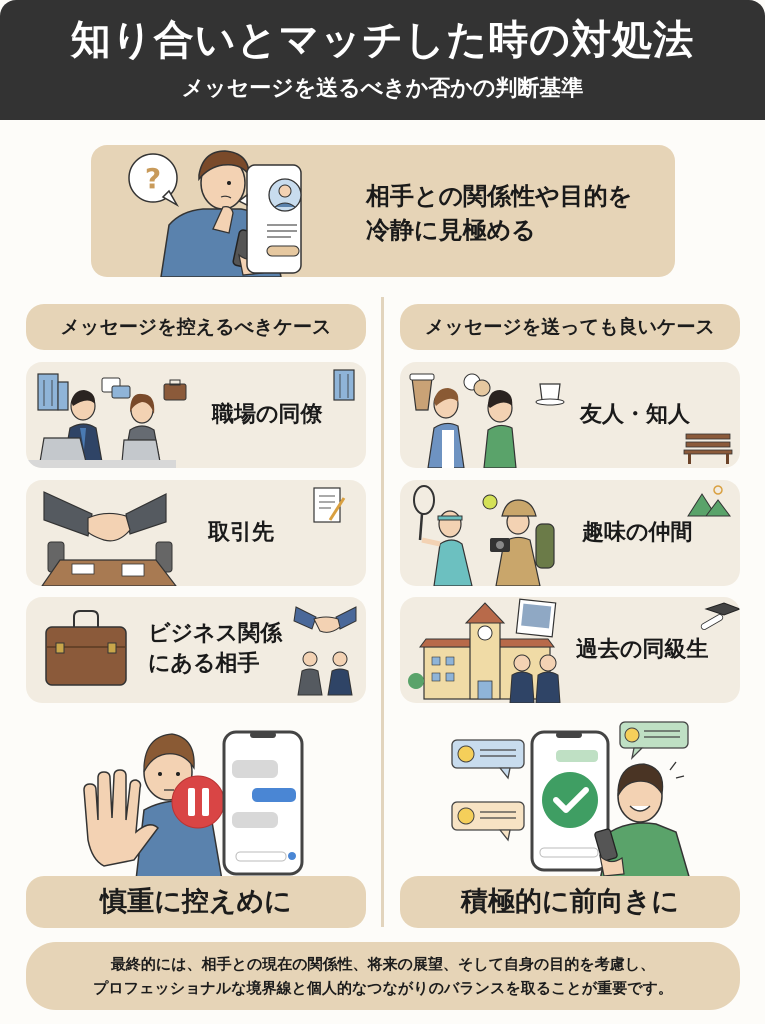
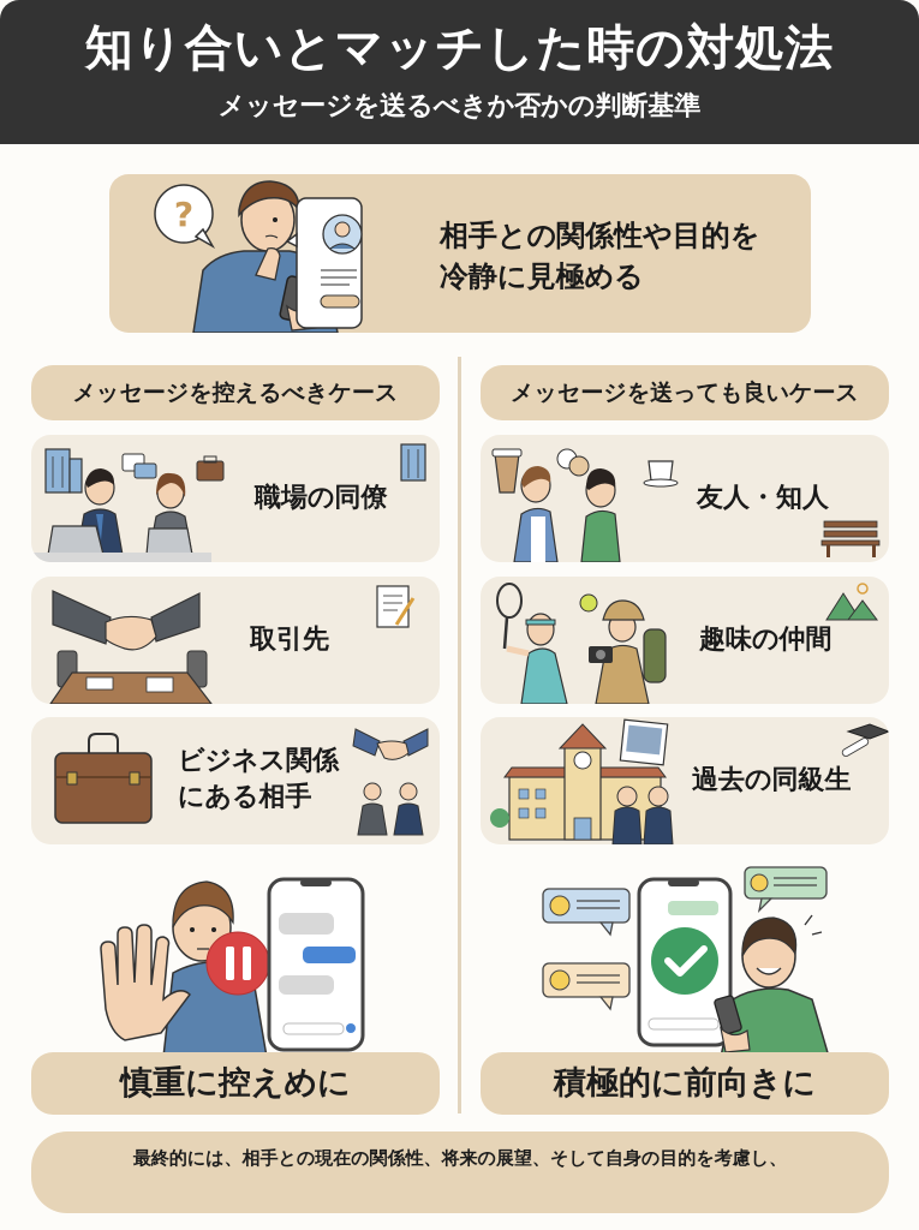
  知り合いとマッチした時の対処法
  メッセージを送るべきか否かの判断基準
  ?
  相手との関係性や目的を
  冷静に見極める
  メッセージを控えるべきケース
  メッセージを送っても良いケース
  職場の同僚
  取引先
  ビジネス関係
  にある相手
  友人・知人
  趣味の仲間
  過去の同級生
  慎重に控えめに
  積極的に前向きに
  最終的には、相手との現在の関係性、将来の展望、そして自身の目的を考慮し、
- プロフェッショナルな境界線と個人的なつながりのバランスを取ることが重要です。
